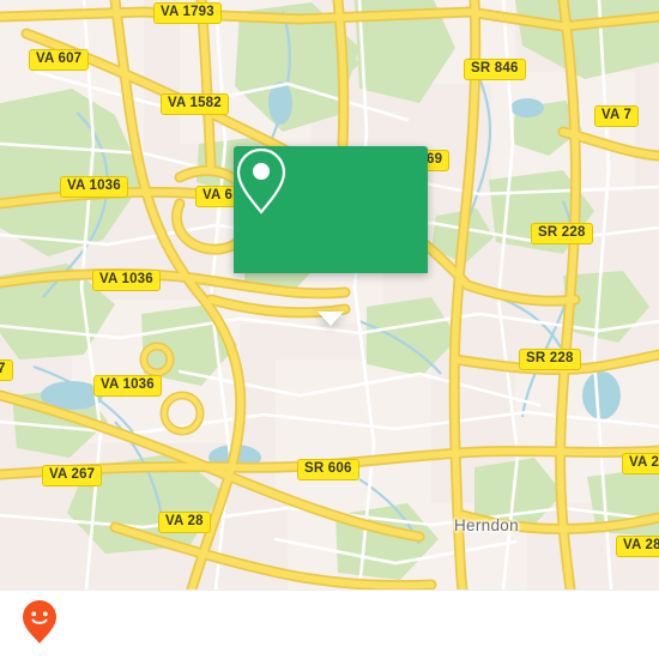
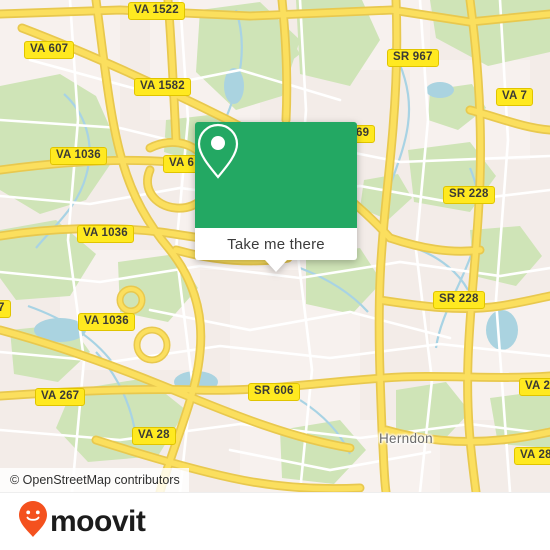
- VA 1793
+ VA 1522
  VA 607
- SR 846
+ SR 967
  VA 1582
  VA 7
  69
  VA 1036
  VA 6
  SR 228
  VA 1036
  SR 228
  VA 1036
  7
  SR 606
  VA 2
  VA 267
  VA 28
  VA 28
  Herndon
+ Take me there
+ © OpenStreetMap contributors
+ moovit
